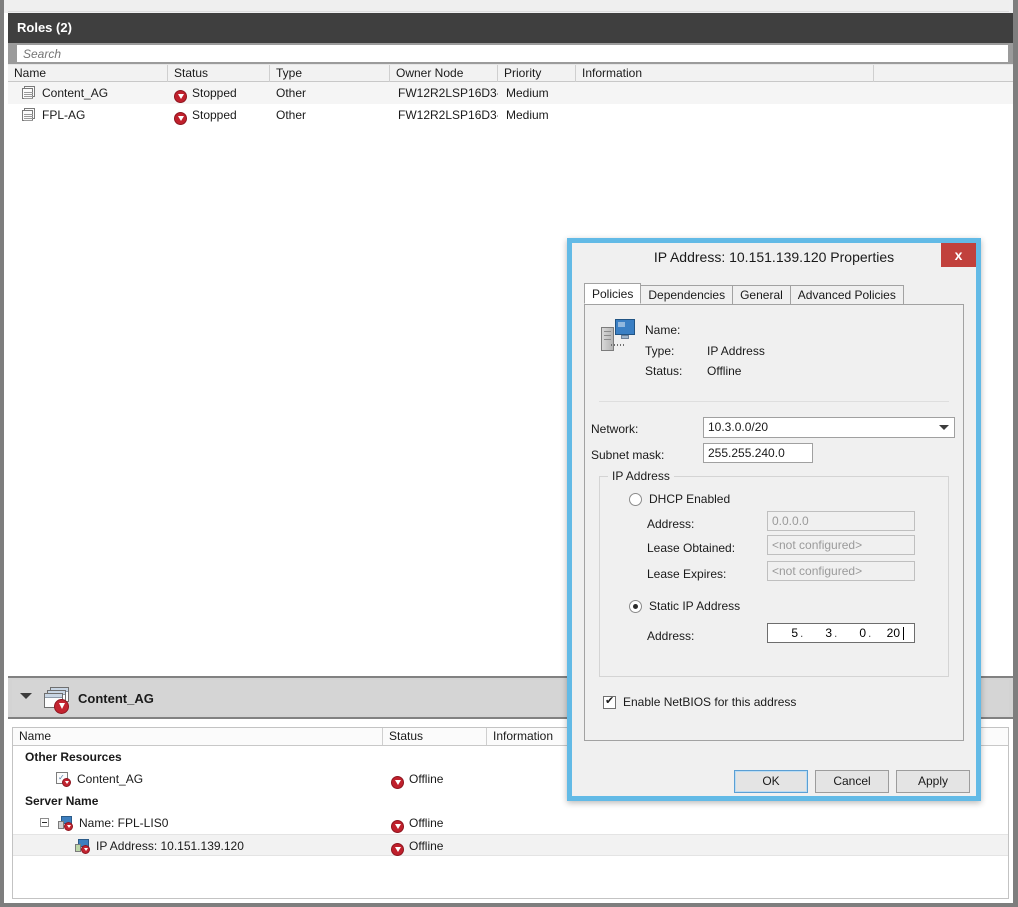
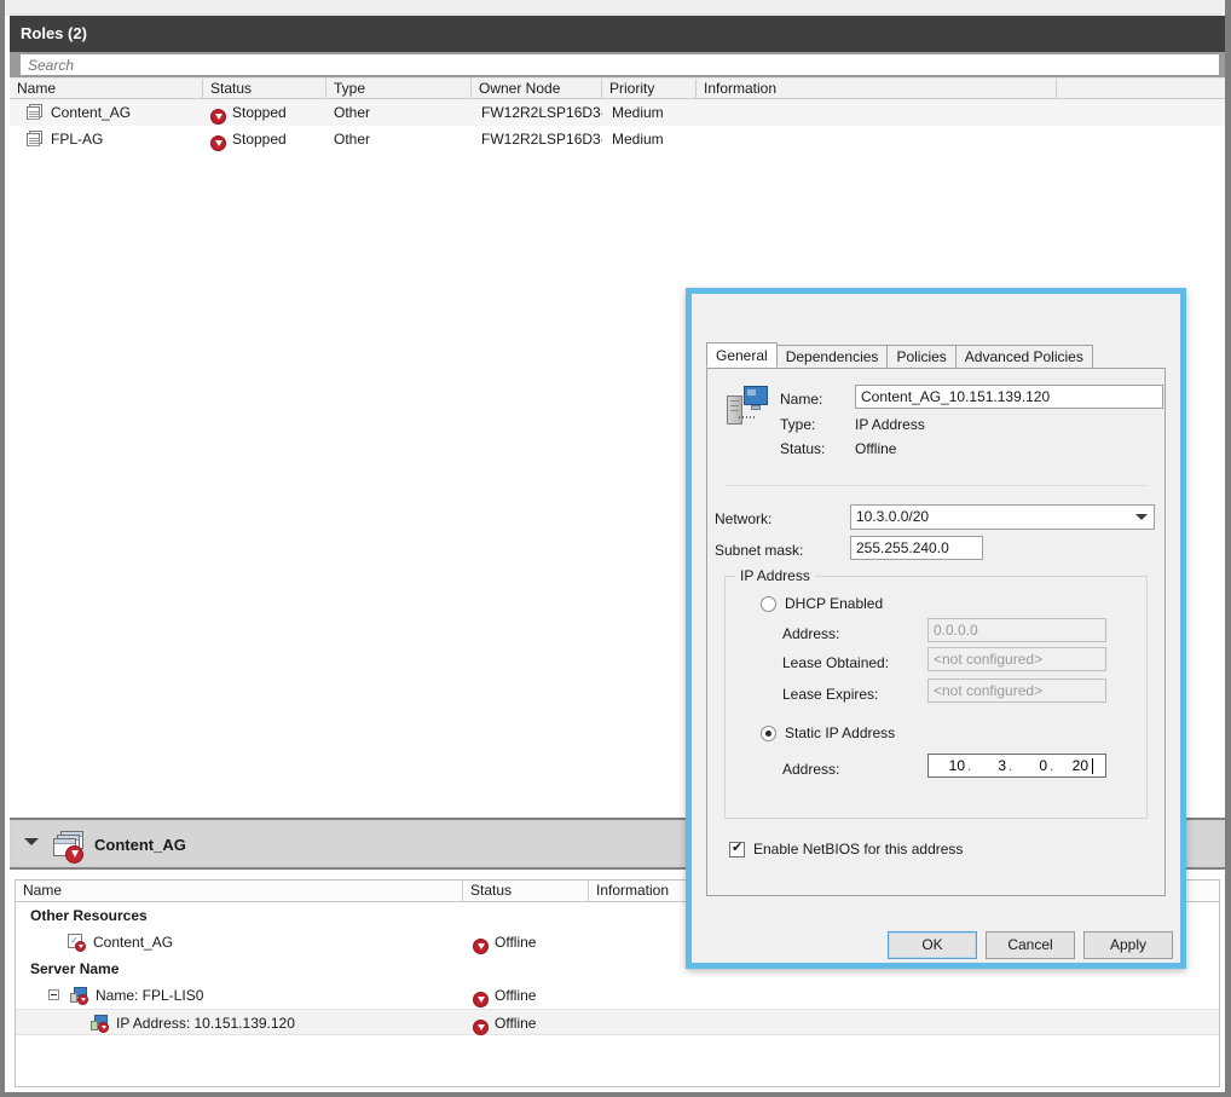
  Roles (2)
  Search
  Name
  Status
  Type
  Owner Node
  Priority
  Information
  Content_AG
  Stopped
  Other
  FW12R2LSP16D3
  Medium
  FPL-AG
  Stopped
  Other
  FW12R2LSP16D3
  Medium
  Content_AG
  Name
  Status
  Information
  Other Resources
  ✓
  Content_AG
  Offline
  Server Name
  Name: FPL-LIS0
  Offline
  IP Address: 10.151.139.120
  Offline
- IP Address: 10.151.139.120 Properties
- x
- Policies
+ General
  Dependencies
- General
+ Policies
  Advanced Policies
  Name:
+ Content_AG_10.151.139.120
  Type:
  IP Address
  Status:
  Offline
  Network:
  10.3.0.0/20
  Subnet mask:
  255.255.240.0
  IP Address
  DHCP Enabled
  Address:
  0.0.0.0
  Lease Obtained:
  <not configured>
  Lease Expires:
  <not configured>
  Static IP Address
  Address:
- 5
+ 10
  .
  3
  .
  0
  .
  20
  Enable NetBIOS for this address
  OK
  Cancel
  Apply
